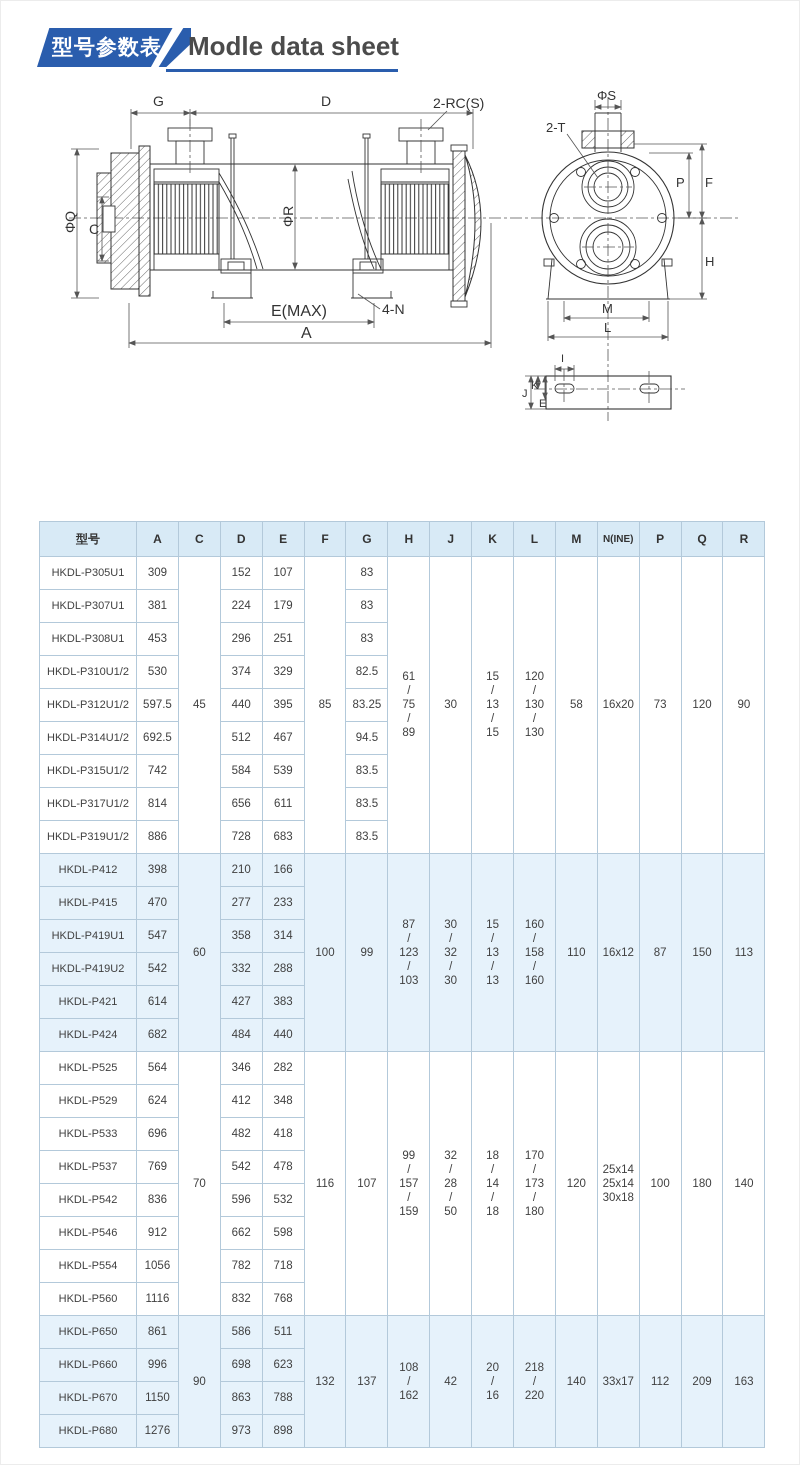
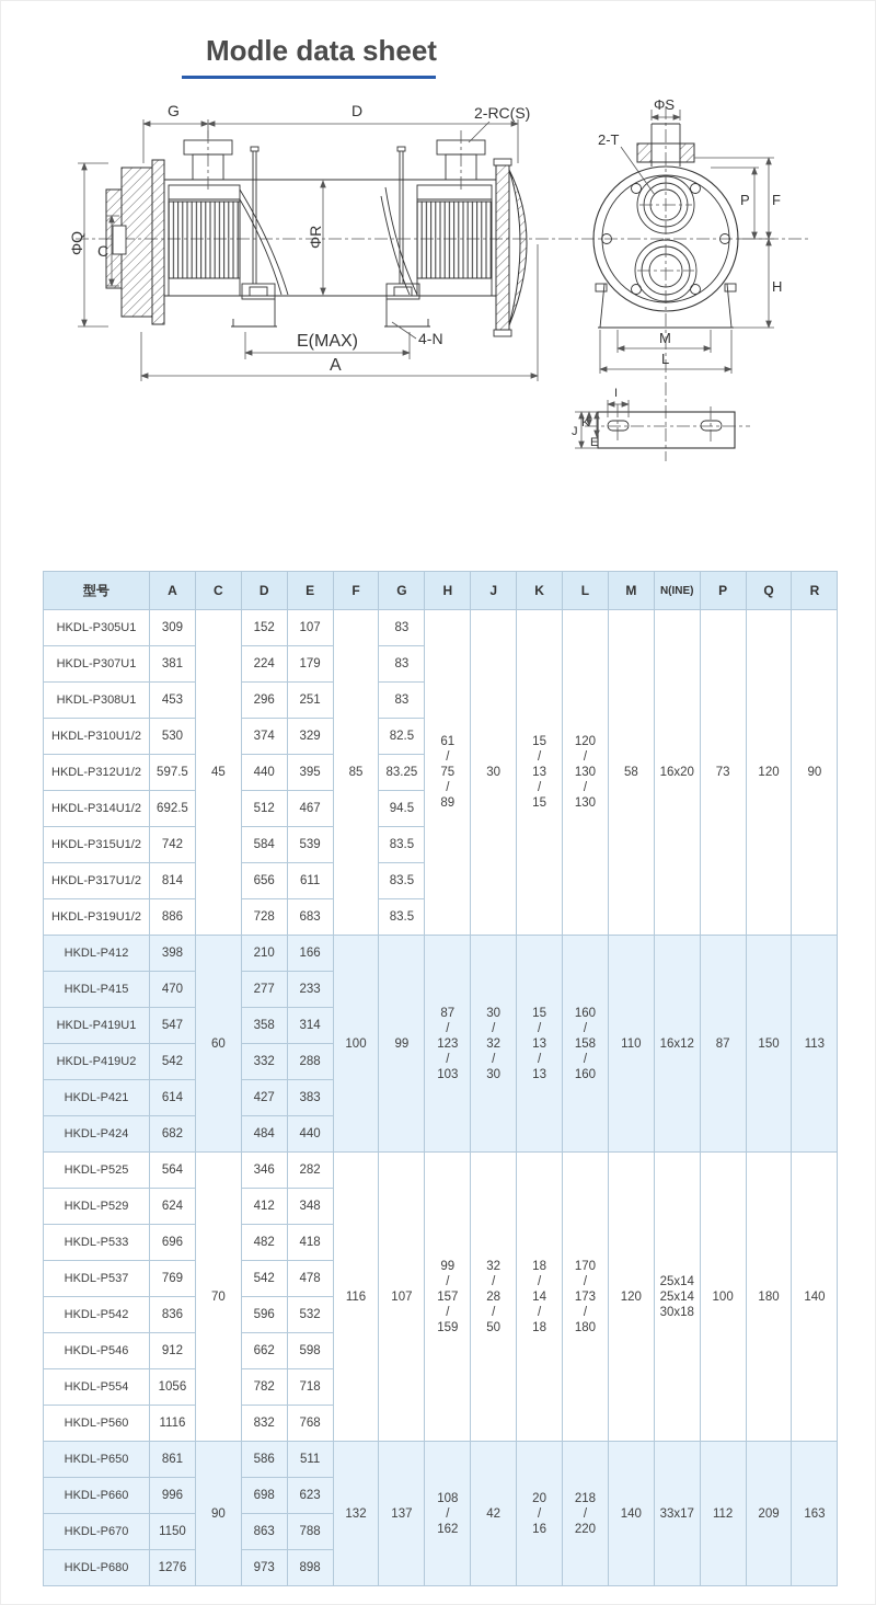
- 型号参数表
  Modle data sheet
  G
  D
  2-RC(S)
  C
  E(MAX)
  4-N
  A
  ΦS
  2-T
  F
  P
  H
  M
  L
  I
  J
  K
  E
  型号	A	C	D	E	F	G	H	J	K	L	M	N(INE)	P	Q	R
  HKDL-P305U1	309	45	152	107	85	83	61/75/89	30	15/13/15	120/130/130	58	16x20	73	120	90
  HKDL-P307U1	381	224	179	83
  HKDL-P308U1	453	296	251	83
  HKDL-P310U1/2	530	374	329	82.5
  HKDL-P312U1/2	597.5	440	395	83.25
  HKDL-P314U1/2	692.5	512	467	94.5
  HKDL-P315U1/2	742	584	539	83.5
  HKDL-P317U1/2	814	656	611	83.5
  HKDL-P319U1/2	886	728	683	83.5
  HKDL-P412	398	60	210	166	100	99	87/123/103	30/32/30	15/13/13	160/158/160	110	16x12	87	150	113
  HKDL-P415	470	277	233
  HKDL-P419U1	547	358	314
  HKDL-P419U2	542	332	288
  HKDL-P421	614	427	383
  HKDL-P424	682	484	440
  HKDL-P525	564	70	346	282	116	107	99/157/159	32/28/50	18/14/18	170/173/180	120	25x1425x1430x18	100	180	140
  HKDL-P529	624	412	348
  HKDL-P533	696	482	418
  HKDL-P537	769	542	478
  HKDL-P542	836	596	532
  HKDL-P546	912	662	598
  HKDL-P554	1056	782	718
  HKDL-P560	1116	832	768
  HKDL-P650	861	90	586	511	132	137	108/162	42	20/16	218/220	140	33x17	112	209	163
  HKDL-P660	996	698	623
  HKDL-P670	1150	863	788
  HKDL-P680	1276	973	898
